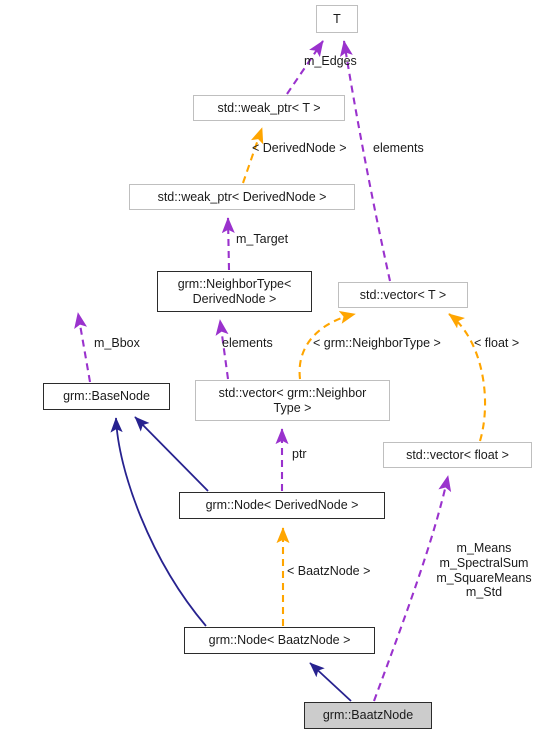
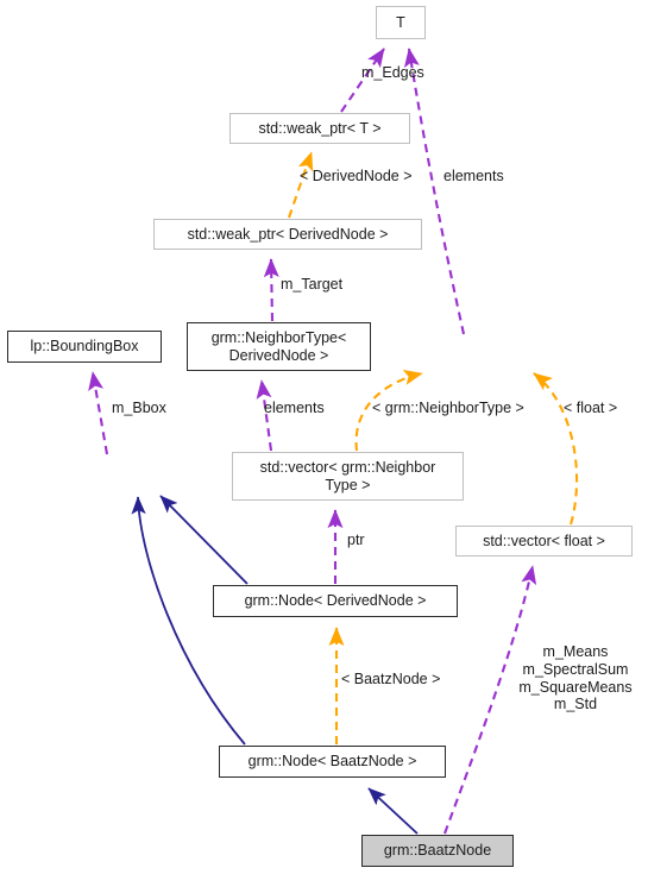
  T
  std::weak_ptr< T >
  std::weak_ptr< DerivedNode >
+ lp::BoundingBox
  grm::NeighborType<
  DerivedNode >
- std::vector< T >
- grm::BaseNode
  std::vector< grm::Neighbor
  Type >
  std::vector< float >
  grm::Node< DerivedNode >
  grm::Node< BaatzNode >
  grm::BaatzNode
  m_Edges
  < DerivedNode >
  elements
  m_Target
  m_Bbox
  elements
  < grm::NeighborType >
  < float >
  ptr
  < BaatzNode >
  m_Means
  m_SpectralSum
  m_SquareMeans
  m_Std
